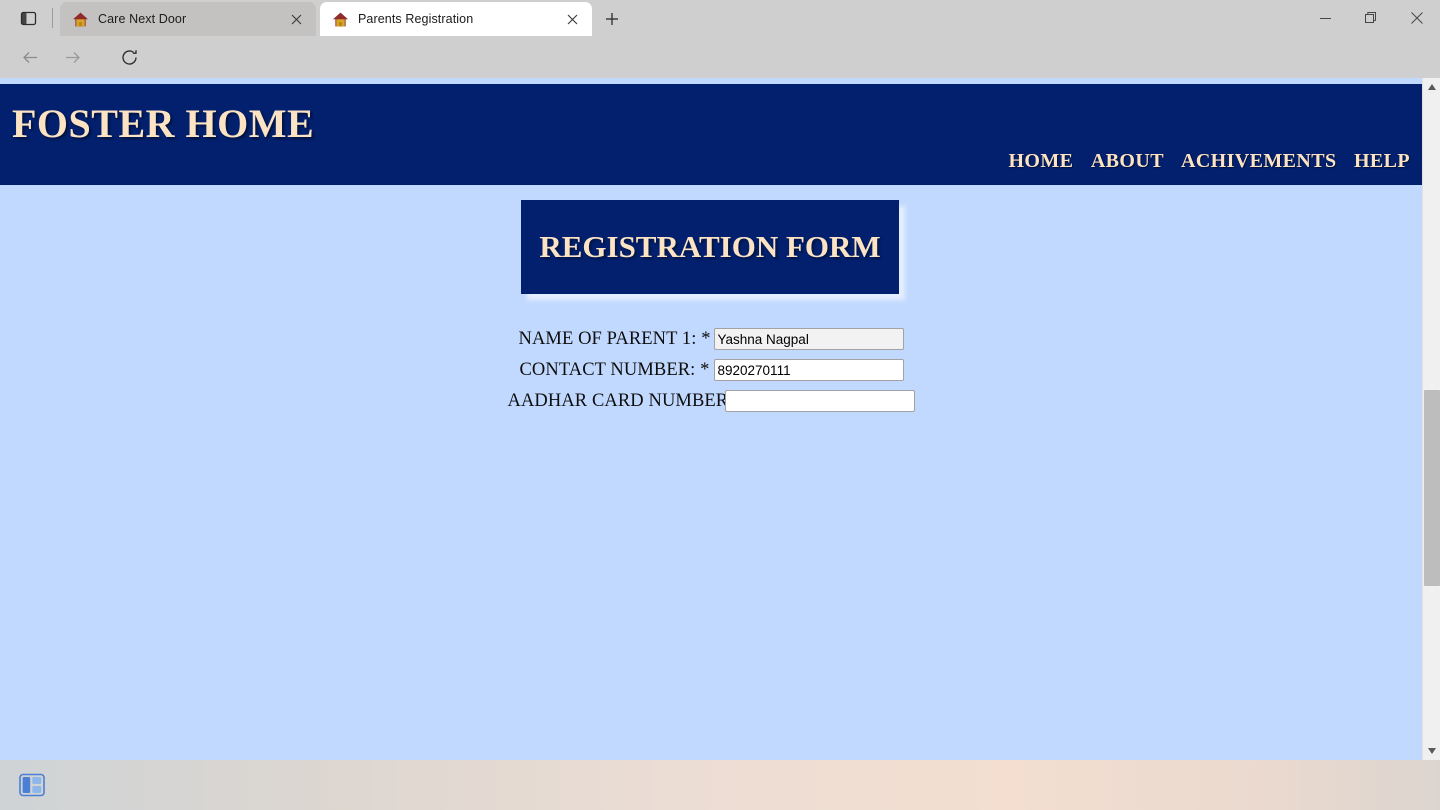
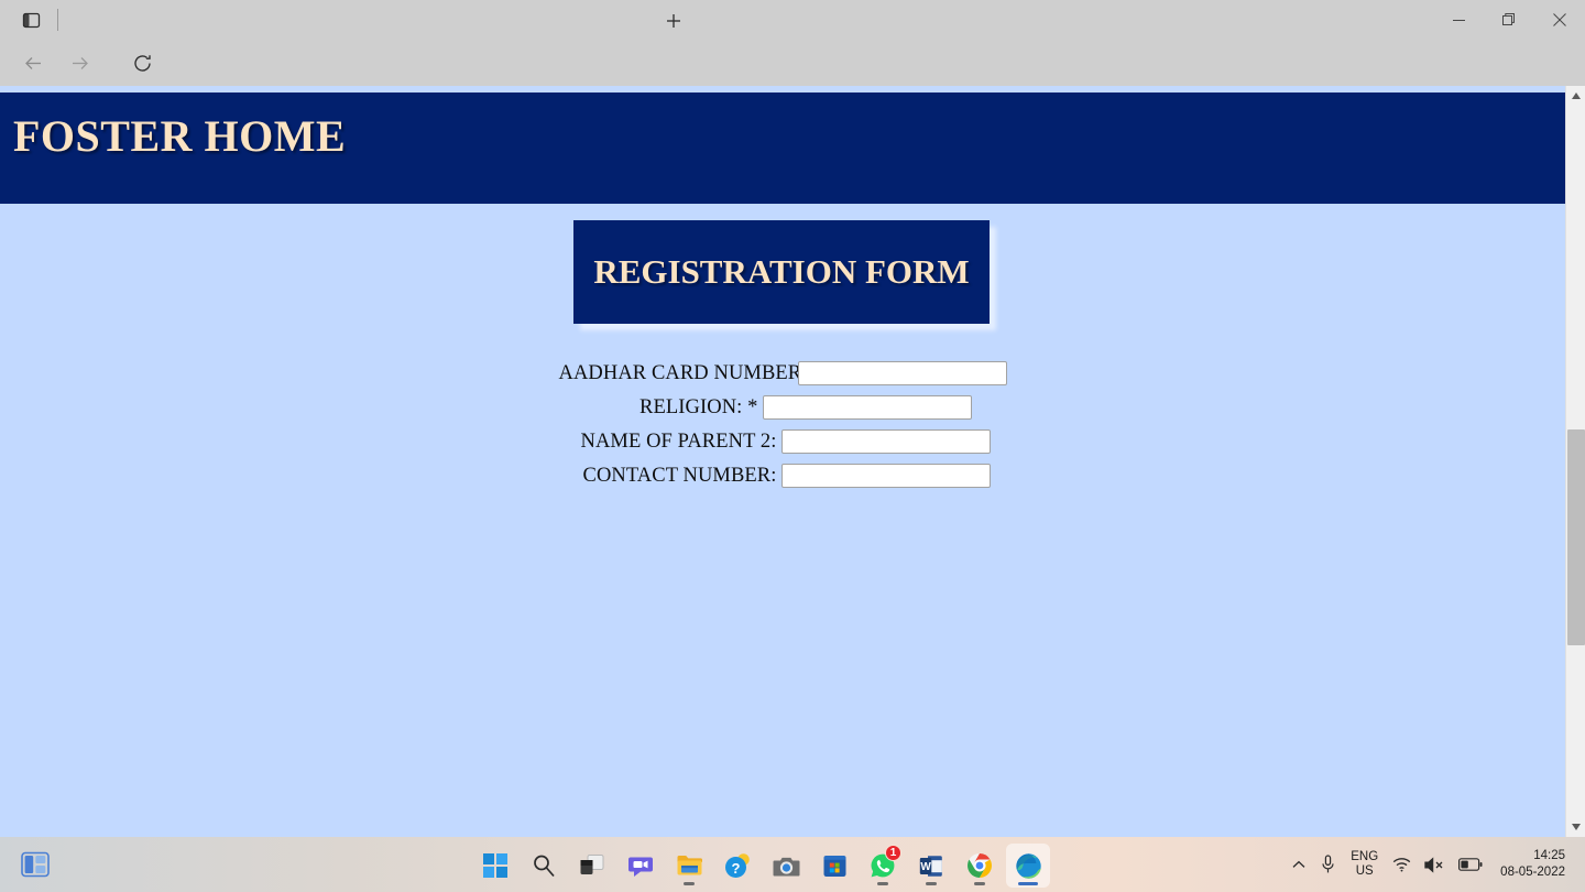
- Care Next Door
- Parents Registration
  FOSTER HOME
- HOME ABOUT ACHIVEMENTS HELP
  REGISTRATION FORM
- NAME OF PARENT 1: *
- Yashna Nagpal
- CONTACT NUMBER: *
- 8920270111
  AADHAR CARD NUMBER
+ RELIGION: *
+ NAME OF PARENT 2:
+ CONTACT NUMBER:
+ ?
+ 1
+ W
+ ENG
+ US
+ 14:25
+ 08-05-2022
